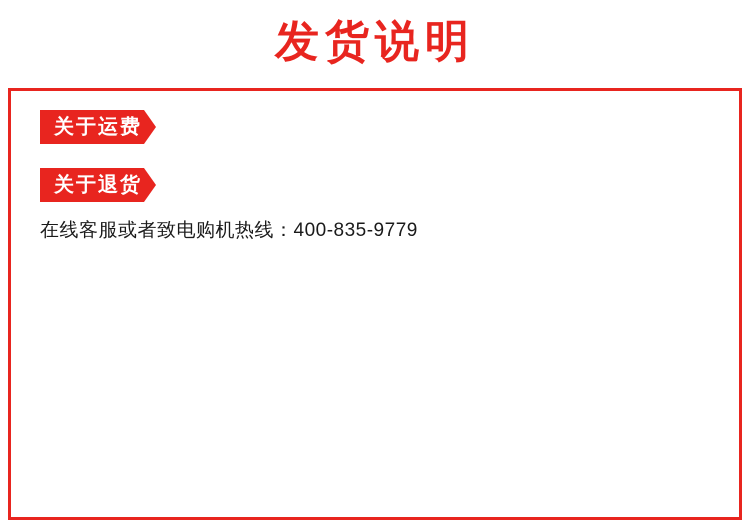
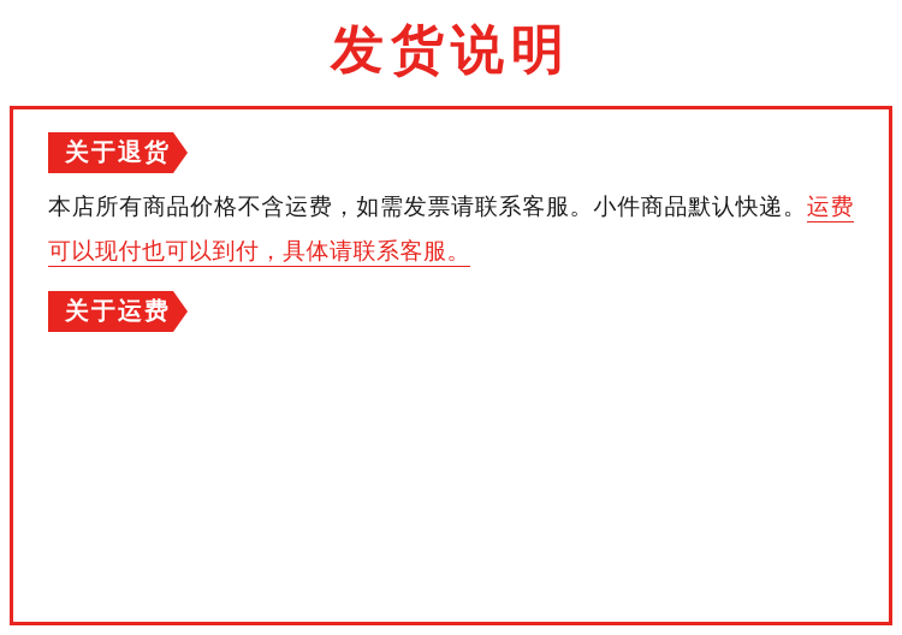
  发货说明
- 关于运费
+ 关于退货
+ 本店所有商品价格不含运费，如需发票请联系客服。小件商品默认快递。运费可以现付也可以到付，具体请联系客服。
- 关于退货
+ 关于运费
- 在线客服或者致电购机热线：400-835-9779
